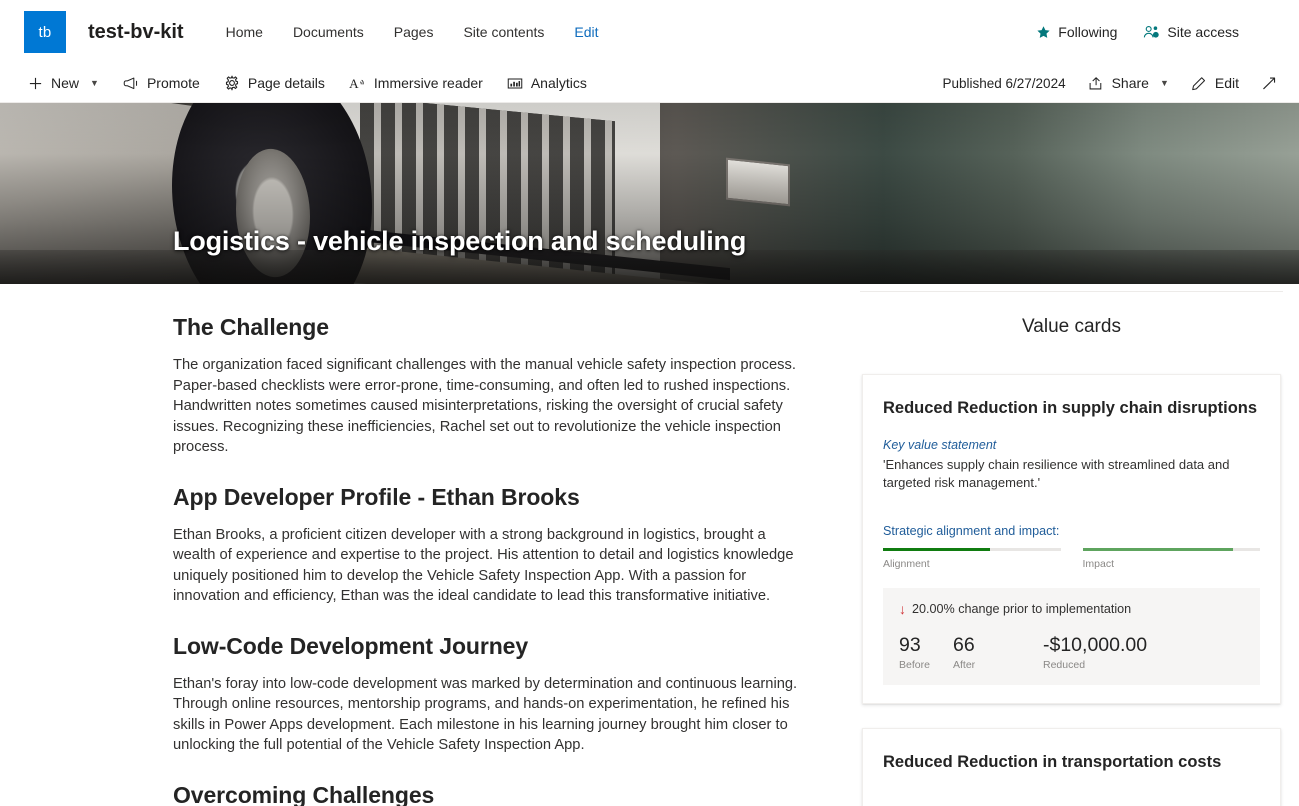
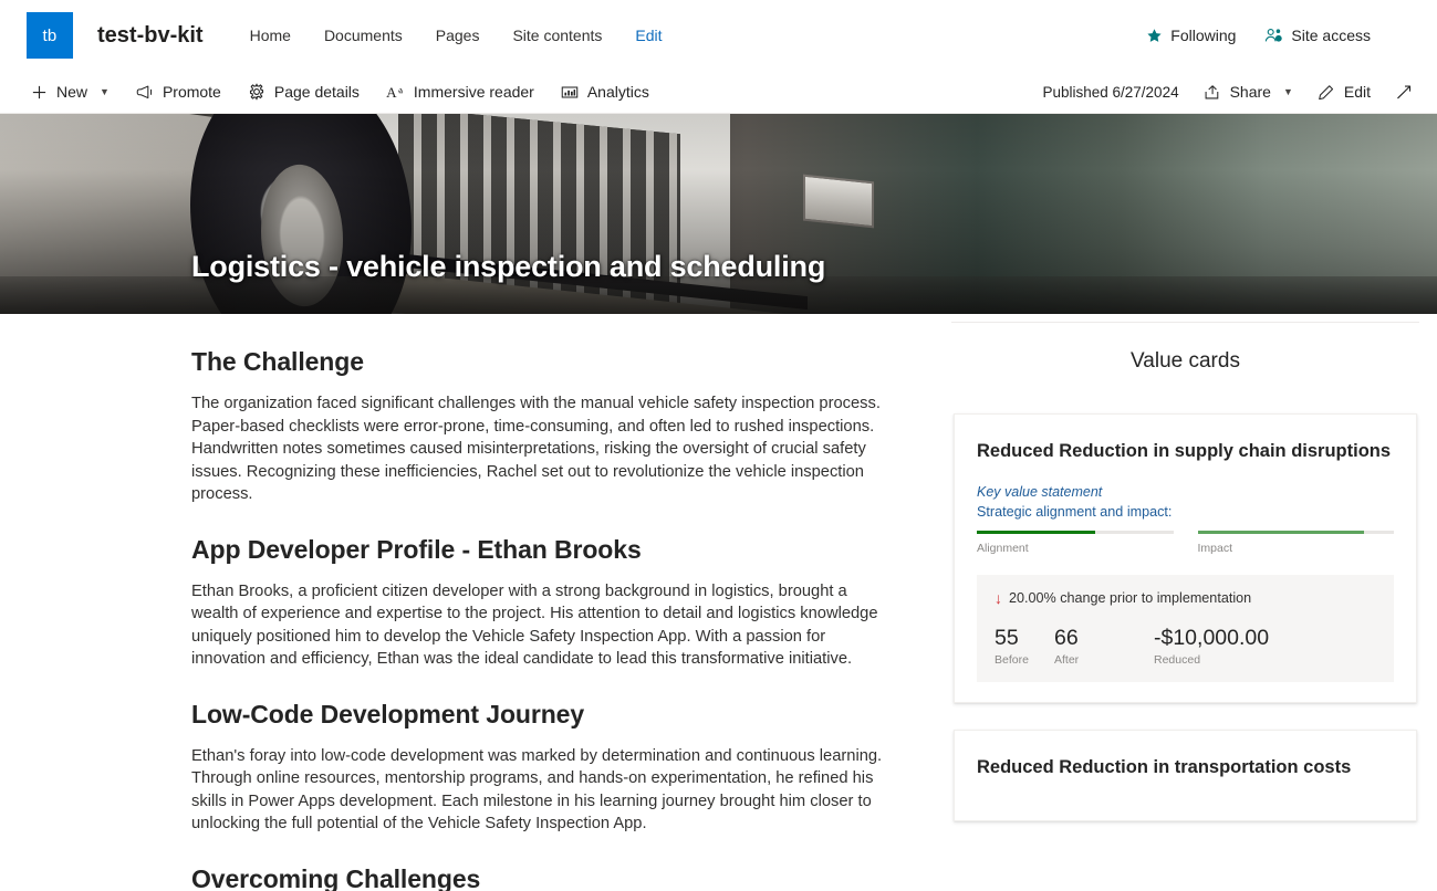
  tb
  test-bv-kit
  Home
  Documents
  Pages
  Site contents
  Edit
  Following
  Site access
  New
  ▼
  Promote
  Page details
  A
  Immersive reader
  Analytics
  Published 6/27/2024
  Share
  ▼
  Edit
  Logistics - vehicle inspection and scheduling
  The Challenge
  The organization faced significant challenges with the manual vehicle safety inspection process. Paper-based checklists were error-prone, time-consuming, and often led to rushed inspections. Handwritten notes sometimes caused misinterpretations, risking the oversight of crucial safety issues. Recognizing these inefficiencies, Rachel set out to revolutionize the vehicle inspection process.
  App Developer Profile - Ethan Brooks
  Ethan Brooks, a proficient citizen developer with a strong background in logistics, brought a wealth of experience and expertise to the project. His attention to detail and logistics knowledge uniquely positioned him to develop the Vehicle Safety Inspection App. With a passion for innovation and efficiency, Ethan was the ideal candidate to lead this transformative initiative.
  Low-Code Development Journey
  Ethan's foray into low-code development was marked by determination and continuous learning. Through online resources, mentorship programs, and hands-on experimentation, he refined his skills in Power Apps development. Each milestone in his learning journey brought him closer to unlocking the full potential of the Vehicle Safety Inspection App.
  Overcoming Challenges
  Value cards
  Reduced Reduction in supply chain disruptions
  Key value statement
- 'Enhances supply chain resilience with streamlined data and targeted risk management.'
  Strategic alignment and impact:
  Alignment
  Impact
  ↓
  20.00% change prior to implementation
- 93
+ 55
  Before
  66
  After
  -$10,000.00
  Reduced
  Reduced Reduction in transportation costs
